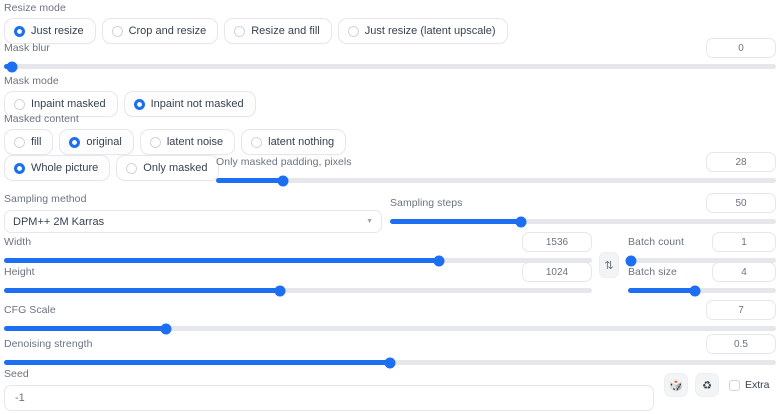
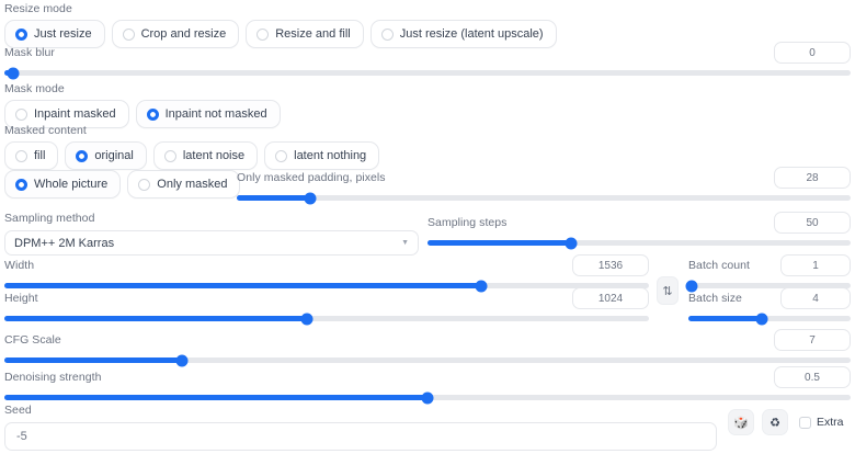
  Resize mode
  Just resize
  Crop and resize
  Resize and fill
  Just resize (latent upscale)
  Mask blur
  0
  Mask mode
  Inpaint masked
  Inpaint not masked
  Masked content
  fill
  original
  latent noise
  latent nothing
  Whole picture
  Only masked
  Only masked padding, pixels
  28
  Sampling method
  DPM++ 2M Karras
  Sampling steps
  50
  Width
  1536
  Height
  1024
  ⇅
  Batch count
  1
  Batch size
  4
  CFG Scale
  7
  Denoising strength
  0.5
  Seed
- -1
+ -5
  🎲
  ♻
  Extra
